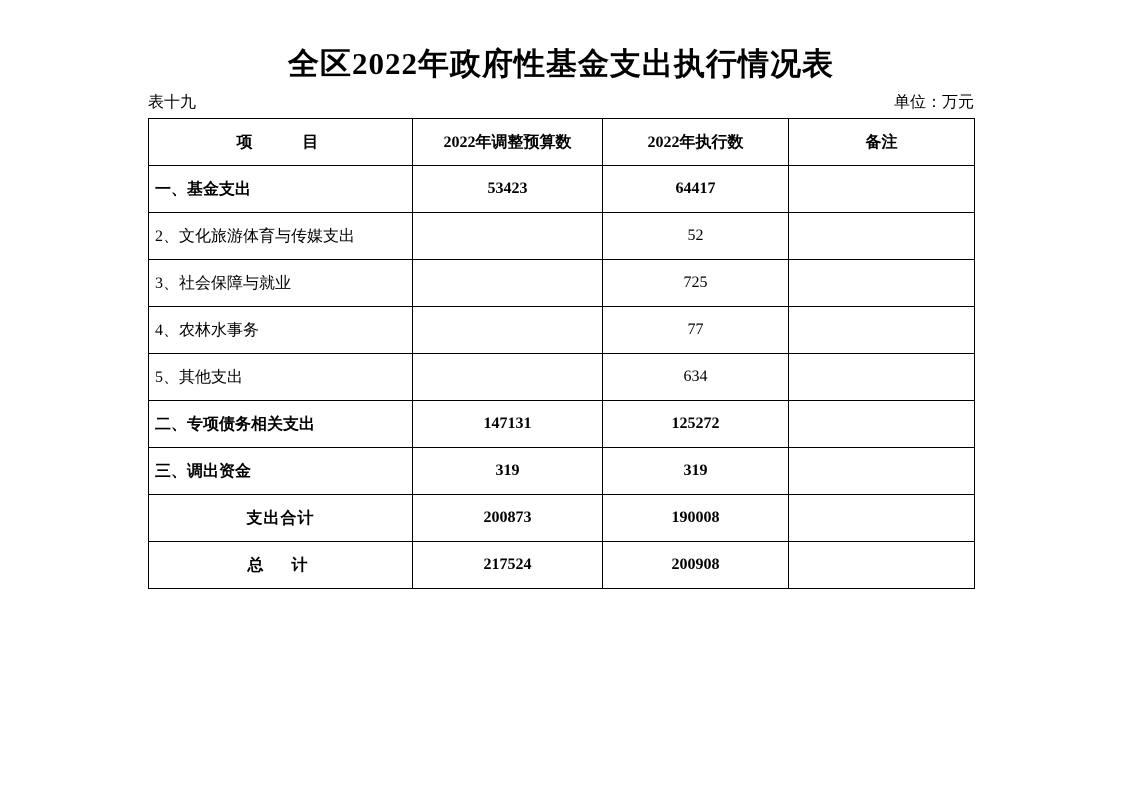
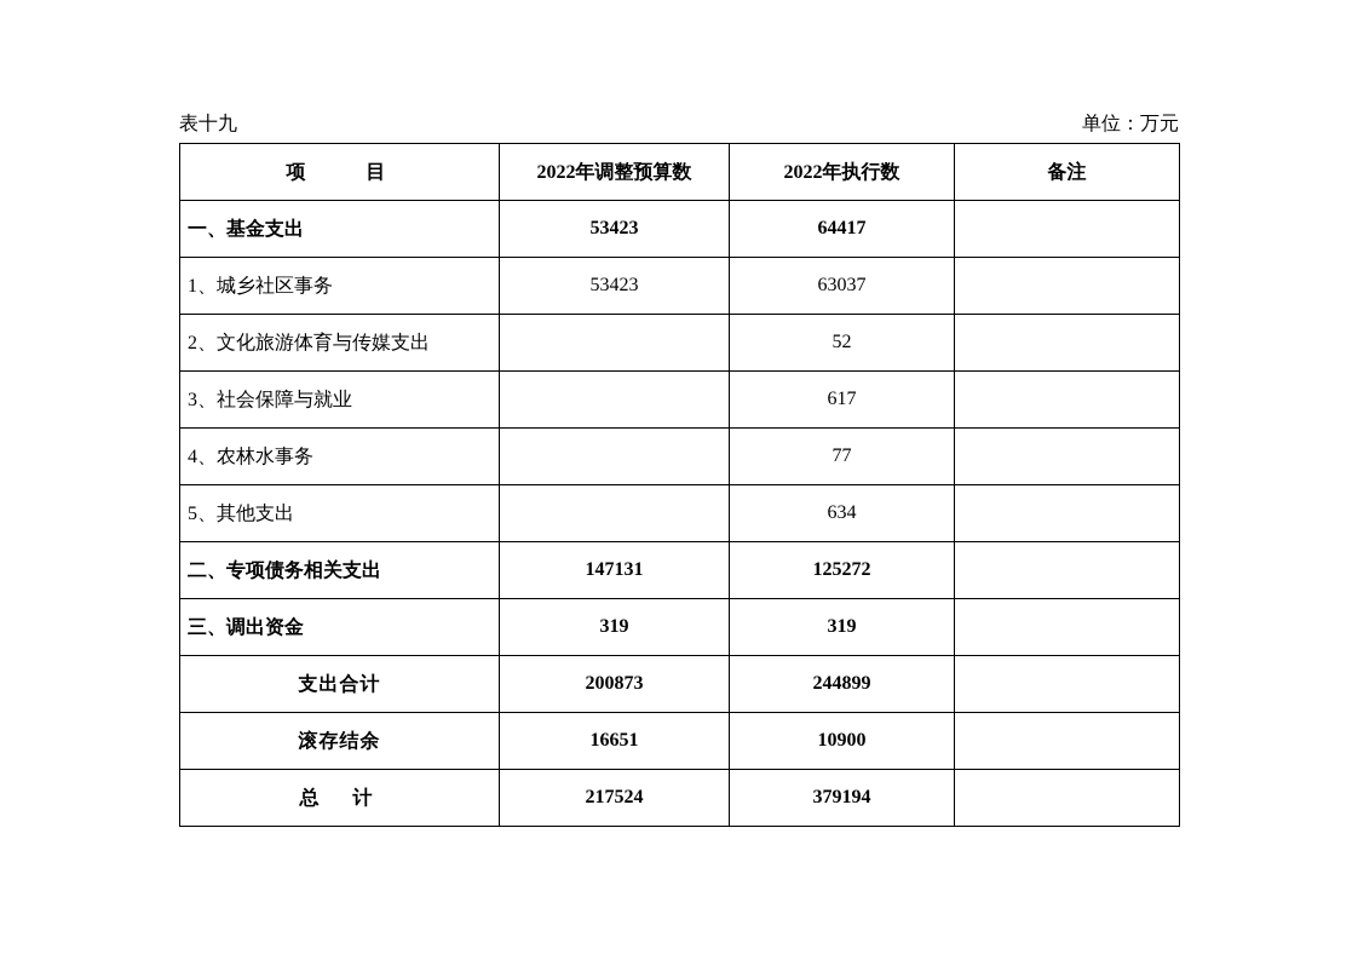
- 全区2022年政府性基金支出执行情况表
  表十九
  单位：万元
  项 目	2022年调整预算数	2022年执行数	备注
  一、基金支出	53423	64417
+ 1、城乡社区事务	53423	63037
  2、文化旅游体育与传媒支出		52
- 3、社会保障与就业		725
+ 3、社会保障与就业		617
  4、农林水事务		77
  5、其他支出		634
  二、专项债务相关支出	147131	125272
  三、调出资金	319	319
- 支出合计	200873	190008
+ 支出合计	200873	244899
+ 滚存结余	16651	10900
- 总 计	217524	200908
+ 总 计	217524	379194
